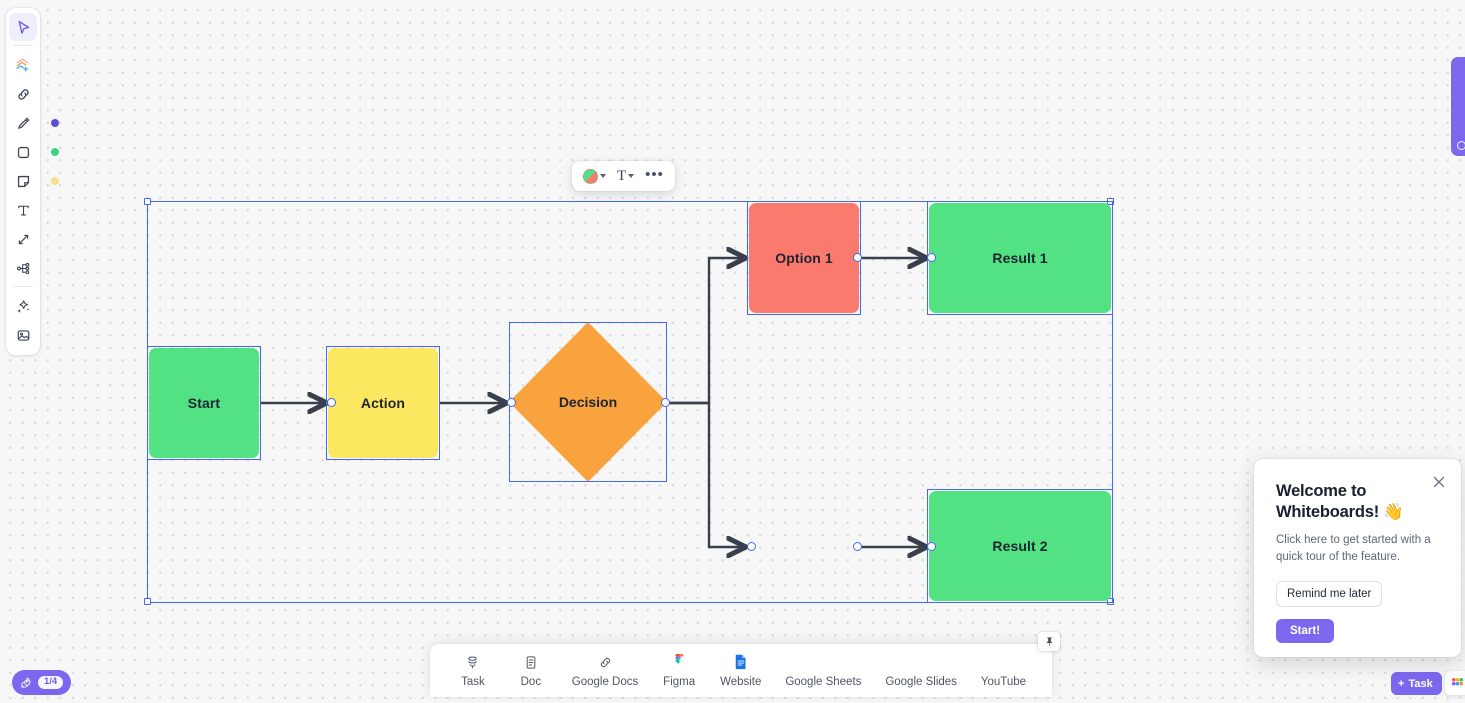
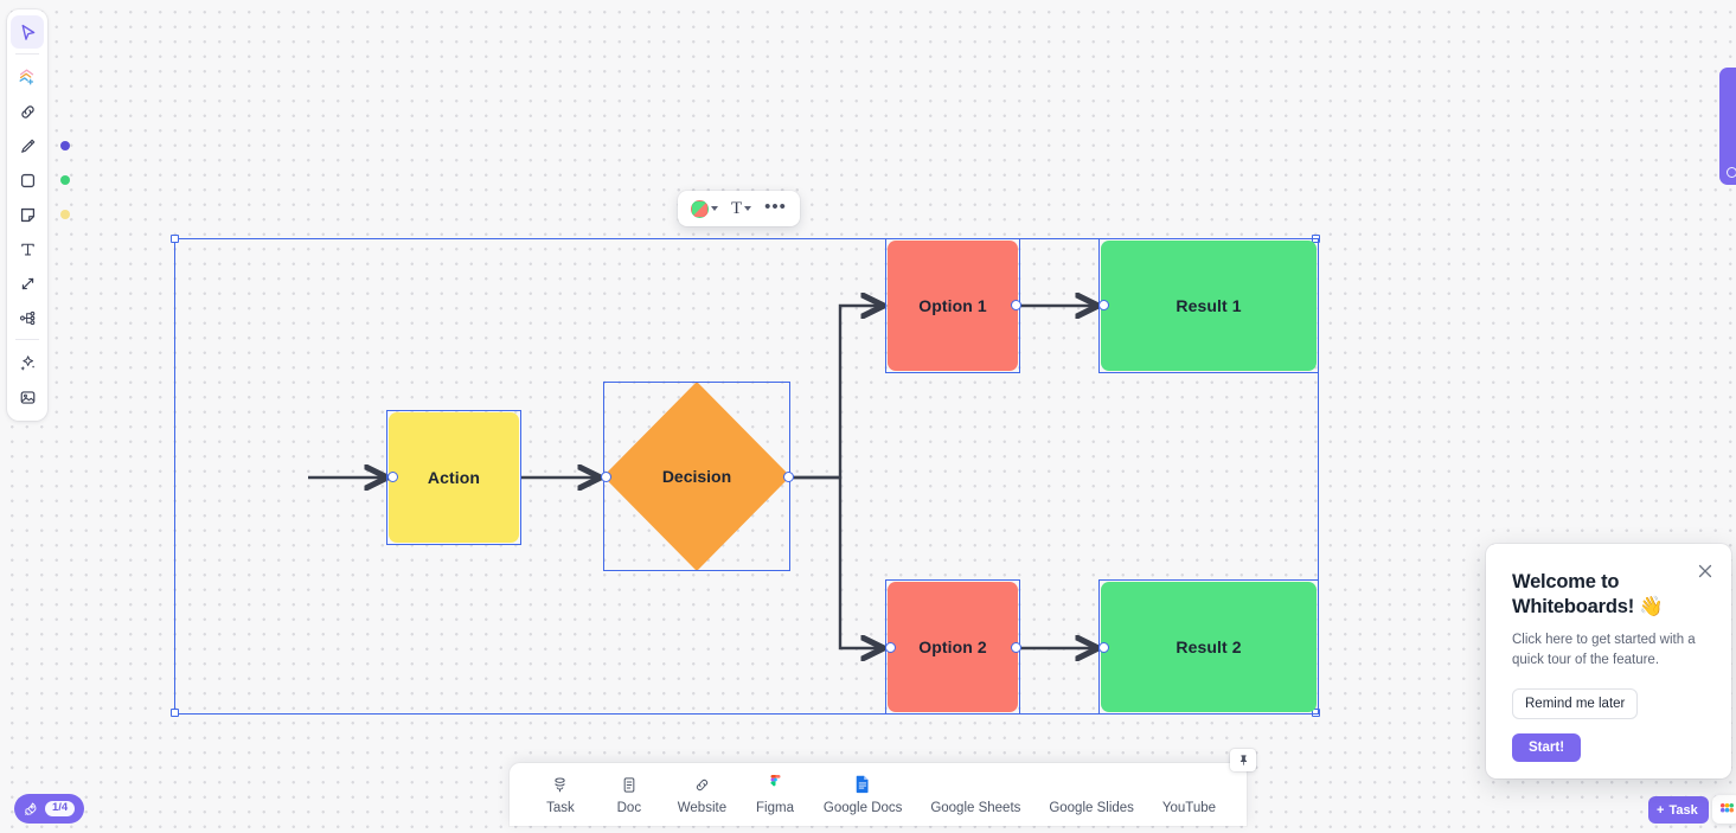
- Start
  Action
  Decision
  Option 1
  Result 1
+ Option 2
  Result 2
  T
  •••
  Welcome to Whiteboards! 👋
  Click here to get started with a quick tour of the feature.
  Remind me later
  Start!
  Task
  Doc
- Google Docs
+ Website
  Figma
- Website
+ Google Docs
  Google Sheets
  Google Slides
  YouTube
  1/4
  +
  Task
